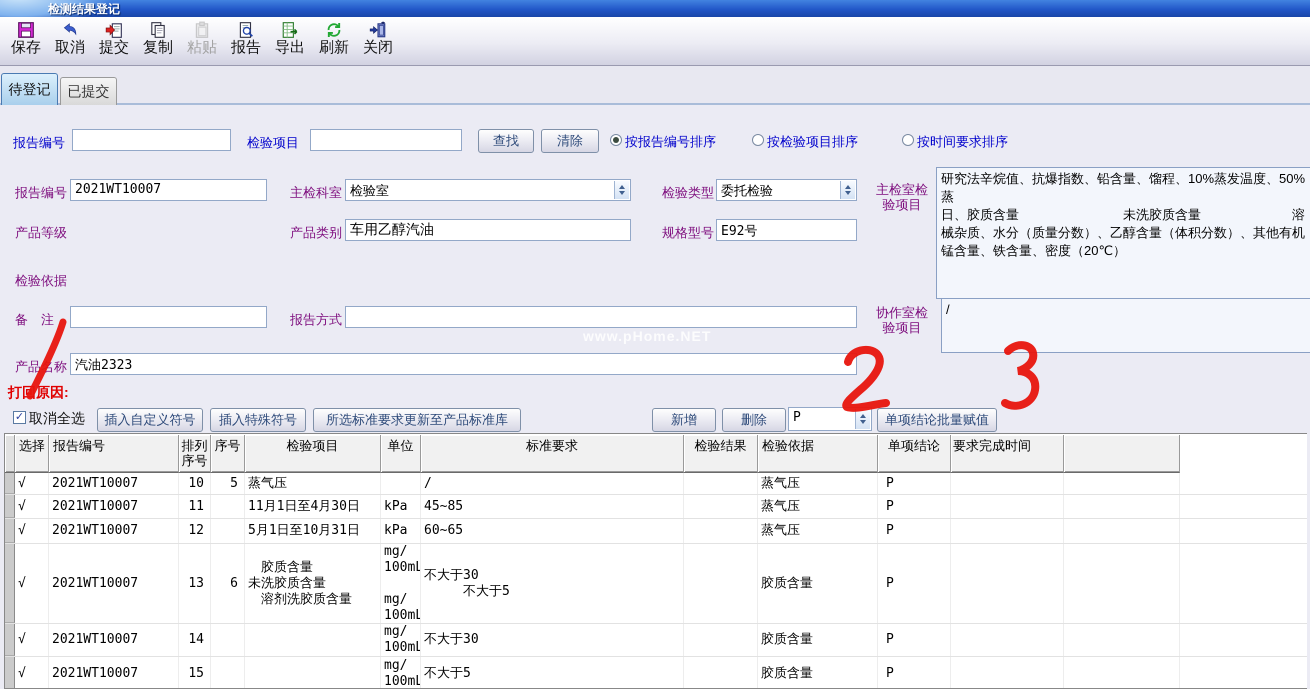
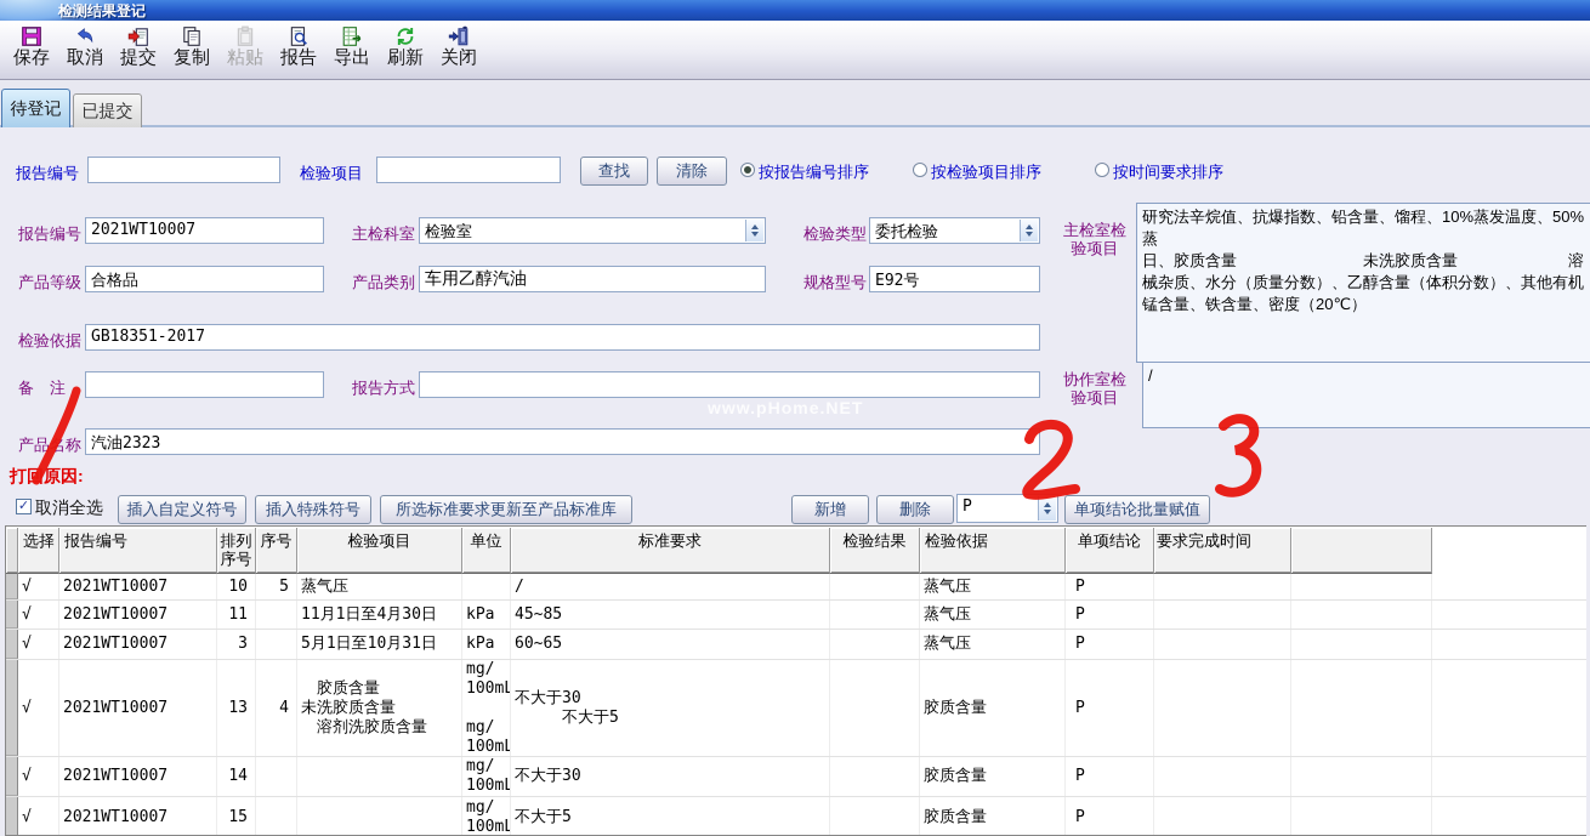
  检测结果登记
  保存
  取消
  提交
  复制
  粘贴
  报告
  导出
  刷新
  关闭
  待登记
  已提交
  报告编号
  检验项目
  查找
  清除
  按报告编号排序
  按检验项目排序
  按时间要求排序
  报告编号
  2021WT10007
  主检科室
  检验室
  检验类型
  委托检验
  主检室检
  验项目
  研究法辛烷值、抗爆指数、铅含量、馏程、10%蒸发温度、50%蒸
  日、胶质含量 未洗胶质含量 溶
  械杂质、水分（质量分数）、乙醇含量（体积分数）、其他有机
  锰含量、铁含量、密度（20℃）
  产品等级
+ 合格品
  产品类别
  车用乙醇汽油
  规格型号
  E92号
  检验依据
+ GB18351-2017
  备 注
  报告方式
  协作室检
  验项目
  /
  产品称
  汽油2323
  打原因:
  ✓
  取消全选
  插入自定义符号
  插入特殊符号
  所选标准要求更新至产品标准库
  新增
  删除
  P
  单项结论批量赋值
  选择
  报告编号
  排列
  序号
  序号
  检验项目
  单位
  标准要求
  检验结果
  检验依据
  单项结论
  要求完成时间
  √
  2021WT10007
  10
  5
  蒸气压
  /
  蒸气压
  P
  √
  2021WT10007
  11
  11月1日至4月30日
  kPa
  45~85
  蒸气压
  P
  √
  2021WT10007
- 12
+ 3
  5月1日至10月31日
  kPa
  60~65
  蒸气压
  P
  √
  2021WT10007
  13
- 6
+ 4
  胶质含量
  未洗胶质含量
  溶剂洗胶质含量
  mg/
  100mL
  mg/
  100mL
  不大于30
  不大于5
  胶质含量
  P
  √
  2021WT10007
  14
  mg/
  100mL
  不大于30
  胶质含量
  P
  √
  2021WT10007
  15
  mg/
  100mL
  不大于5
  胶质含量
  P
